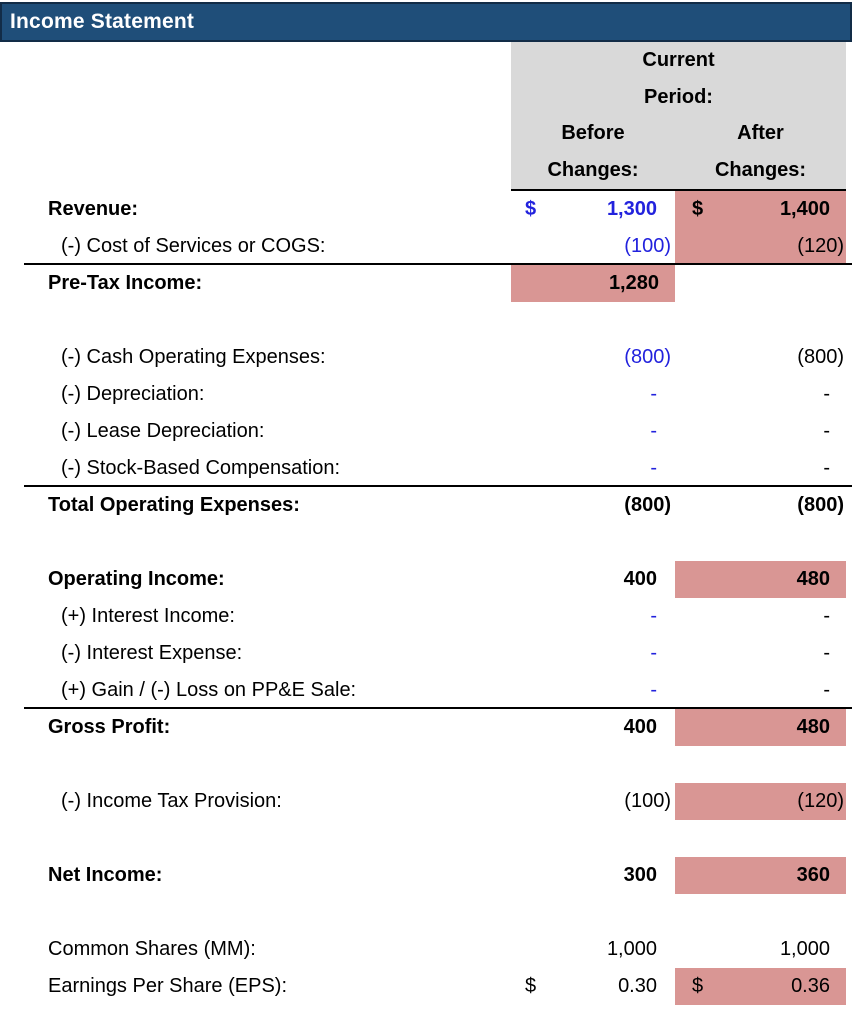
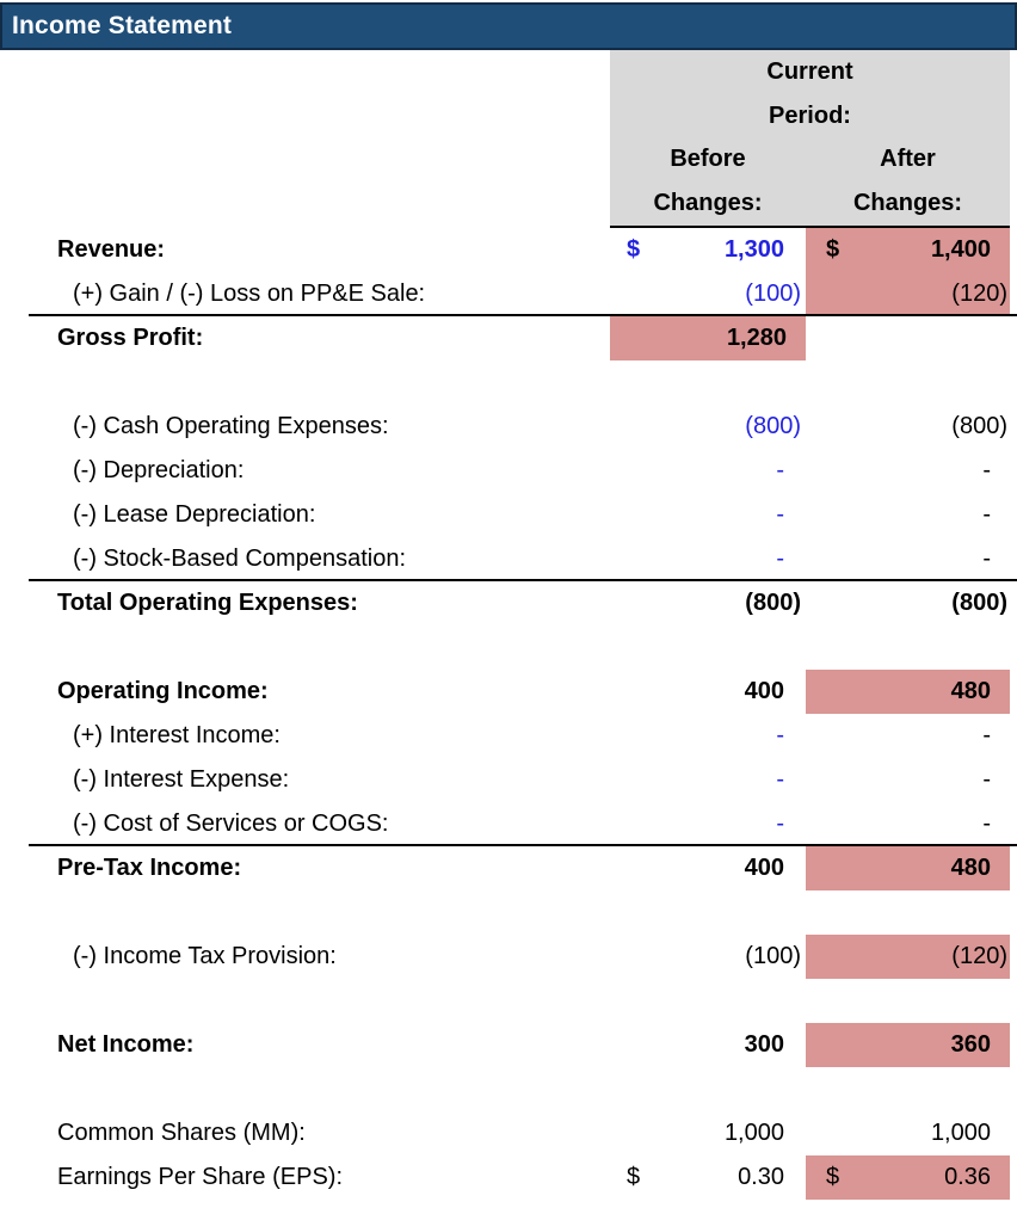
  Income Statement
  Current
  Period:
  Before
  After
  Changes:
  Changes:
  Revenue:
  $
  1,300
  $
  1,400
- (-) Cost of Services or COGS:
+ (+) Gain / (-) Loss on PP&E Sale:
  (100)
  (120)
- Pre-Tax Income:
+ Gross Profit:
  1,280
  (-) Cash Operating Expenses:
  (800)
  (800)
  (-) Depreciation:
  -
  -
  (-) Lease Depreciation:
  -
  -
  (-) Stock-Based Compensation:
  -
  -
  Total Operating Expenses:
  (800)
  (800)
  Operating Income:
  400
  480
  (+) Interest Income:
  -
  -
  (-) Interest Expense:
  -
  -
- (+) Gain / (-) Loss on PP&E Sale:
+ (-) Cost of Services or COGS:
  -
  -
- Gross Profit:
+ Pre-Tax Income:
  400
  480
  (-) Income Tax Provision:
  (100)
  (120)
  Net Income:
  300
  360
  Common Shares (MM):
  1,000
  1,000
  Earnings Per Share (EPS):
  $
  0.30
  $
  0.36
